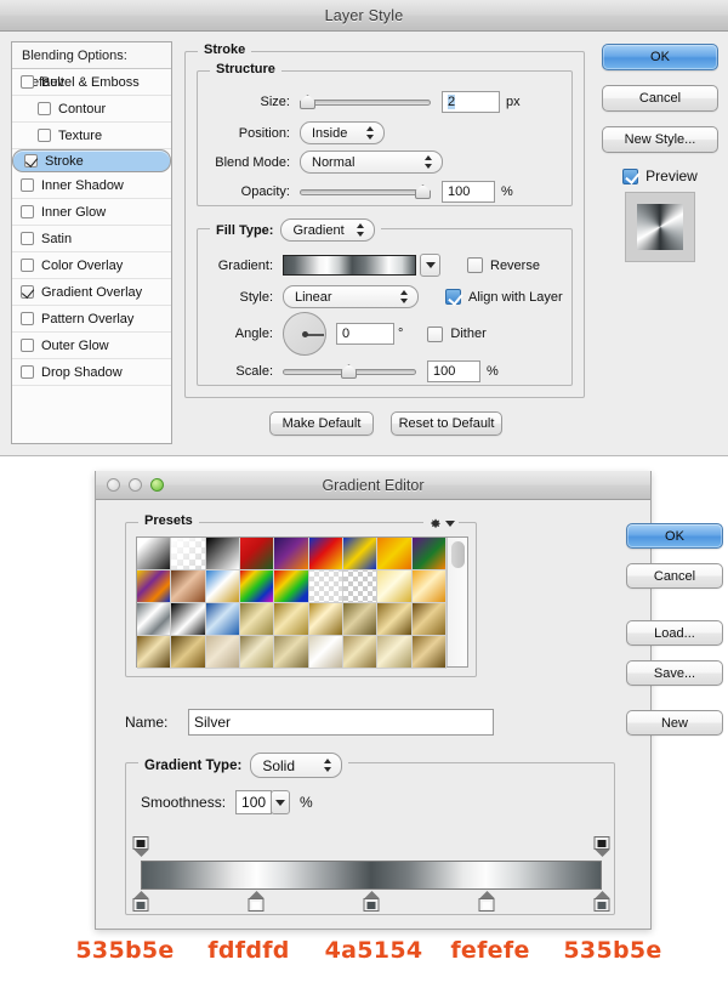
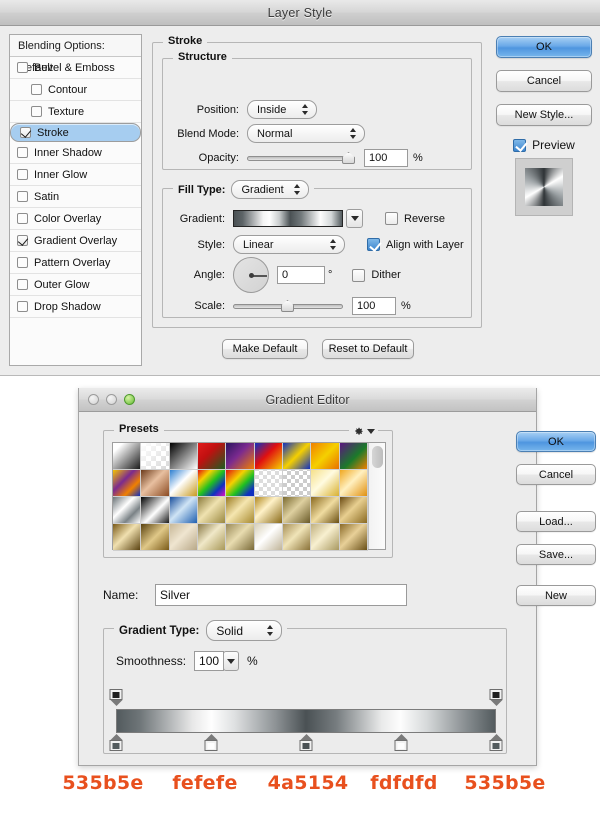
  Layer Style
  Blending Options: efault
  Bevel & Emboss
  Contour
  Texture
  Stroke
  Inner Shadow
  Inner Glow
  Satin
  Color Overlay
  Gradient Overlay
  Pattern Overlay
  Outer Glow
  Drop Shadow
  Stroke
  Structure
- Size:
- 2
- px
  Position:
  Inside
  Blend Mode:
  Normal
  Opacity:
  100
  %
  Fill Type:
  Gradient
  Gradient:
  Reverse
  Style:
  Linear
  Align with Layer
  Angle:
  0
  °
  Dither
  Scale:
  100
  %
  Make Default
  Reset to Default
  OK
  Cancel
  New Style...
  Preview
  Gradient Editor
  Presets
  Name:
  Silver
  New
  Gradient Type:
  Solid
  Smoothness:
  100
  %
  OK
  Cancel
  Load...
  Save...
  535b5e
- fdfdfd
+ fefefe
  4a5154
- fefefe
+ fdfdfd
  535b5e
